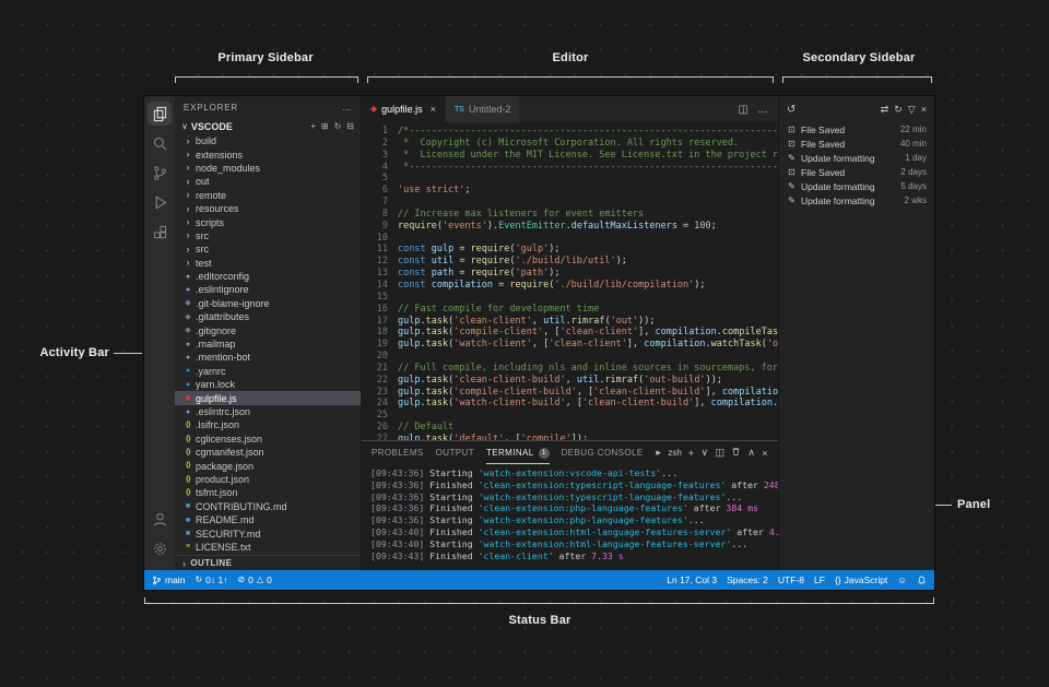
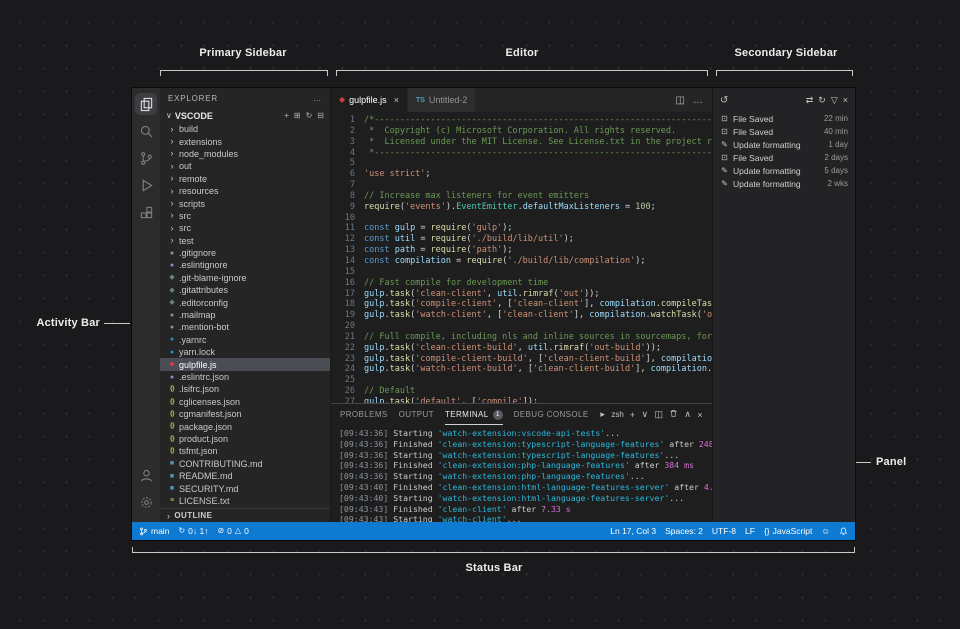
  Primary Sidebar
  Editor
  Secondary Sidebar
  Activity Bar
  Panel
  Status Bar
  EXPLORER
  …
  ∨
  VSCODE
  +
  ⊞
  ↻
  ⊟
  ›
  build
  ›
  extensions
  ›
  node_modules
  ›
  out
  ›
  remote
  ›
  resources
  ›
  scripts
  ›
  src
  ›
  src
  ›
  test
- .editorconfig
+ .gitignore
  .eslintignore
  .git-blame-ignore
  .gitattributes
- .gitignore
+ .editorconfig
  .mailmap
  .mention-bot
  .yarnrc
  yarn.lock
  gulpfile.js
  .eslintrc.json
  .lsifrc.json
  cglicenses.json
  cgmanifest.json
  package.json
  product.json
  tsfmt.json
  CONTRIBUTING.md
  README.md
  SECURITY.md
  LICENSE.txt
  ›
  OUTLINE
  ◆
  gulpfile.js
  ×
  Untitled-2
  ◫
  …
  1
  /*------------------------------------------------------------------
  2
  * Copyright (c) Microsoft Corporation. All rights reserved.
  3
  4
  *------------------------------------------------------------------
  5
  6
  'use strict';
  7
  8
  // Increase max listeners for event emitters
  9
  require('events').EventEmitter.defaultMaxListeners = 100;
  10
  11
  const gulp = require('gulp');
  12
  const util = require('./build/lib/util');
  13
  const path = require('path');
  14
  const compilation = require('./build/lib/compilation');
  15
  16
  // Fast compile for development time
  17
  gulp.task('clean-client', util.rimraf('out'));
  18
  gulp.task('compile-client', ['clean-client'], compilation.compileTas
  19
  gulp.task('watch-client', ['clean-client'], compilation.watchTask('o
  20
  21
  // Full compile, including nls and inline sources in sourcemaps, for
  22
  gulp.task('clean-client-build', util.rimraf('out-build'));
  23
  24
  25
  26
  // Default
  27
  gulp.task('default', ['compile']);
  PROBLEMS
  OUTPUT
  TERMINAL
  DEBUG CONSOLE
  ▸
  zsh
  +
  ∨
  ◫
  ∧
  ×
  [09:43:36] Starting 'watch-extension:vscode-api-tests'...
  [09:43:36] Finished 'clean-extension:typescript-language-features' after 24
  [09:43:36] Starting 'watch-extension:typescript-language-features'...
  [09:43:36] Finished 'clean-extension:php-language-features' after 384 ms
  [09:43:36] Starting 'watch-extension:php-language-features'...
  [09:43:40] Finished 'clean-extension:html-language-features-server' after 4
  [09:43:40] Starting 'watch-extension:html-language-features-server'...
  [09:43:43] Finished 'clean-client' after 7.33 s
+ [09:43:43] Starting 'watch-client'...
  ↺
  ⇄
  ↻
  ▽
  ×
  ⊡
  File Saved
  22 min
  ⊡
  File Saved
  40 min
  ✎
  Update formatting
  1 day
  ⊡
  File Saved
  2 days
  ✎
  Update formatting
  5 days
  ✎
  Update formatting
  2 wks
  main
  ↻
  0↓ 1↑
  ⊘
  0
  △
  0
  Ln 17, Col 3
  Spaces: 2
  UTF-8
  LF
  {}
  JavaScript
  ☺
